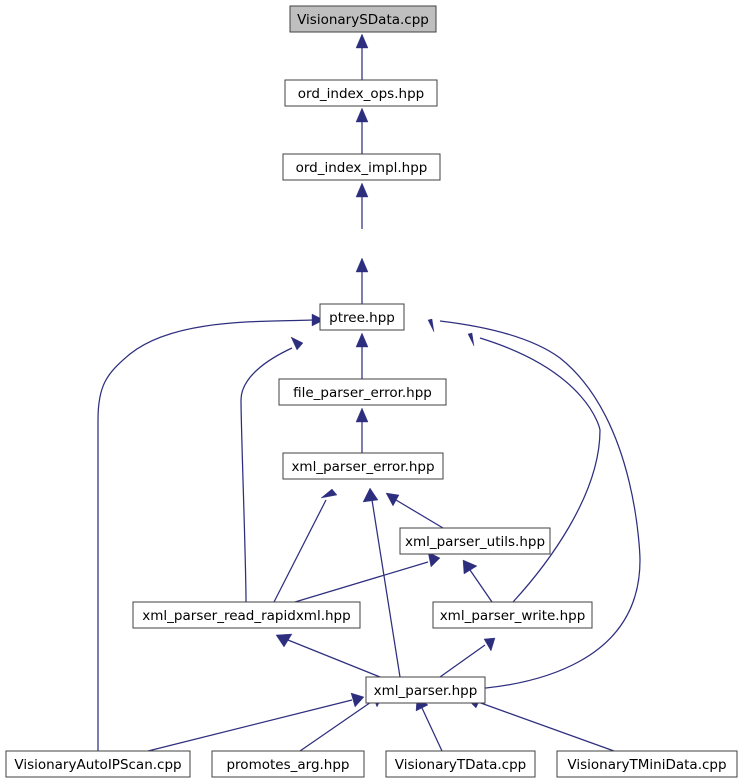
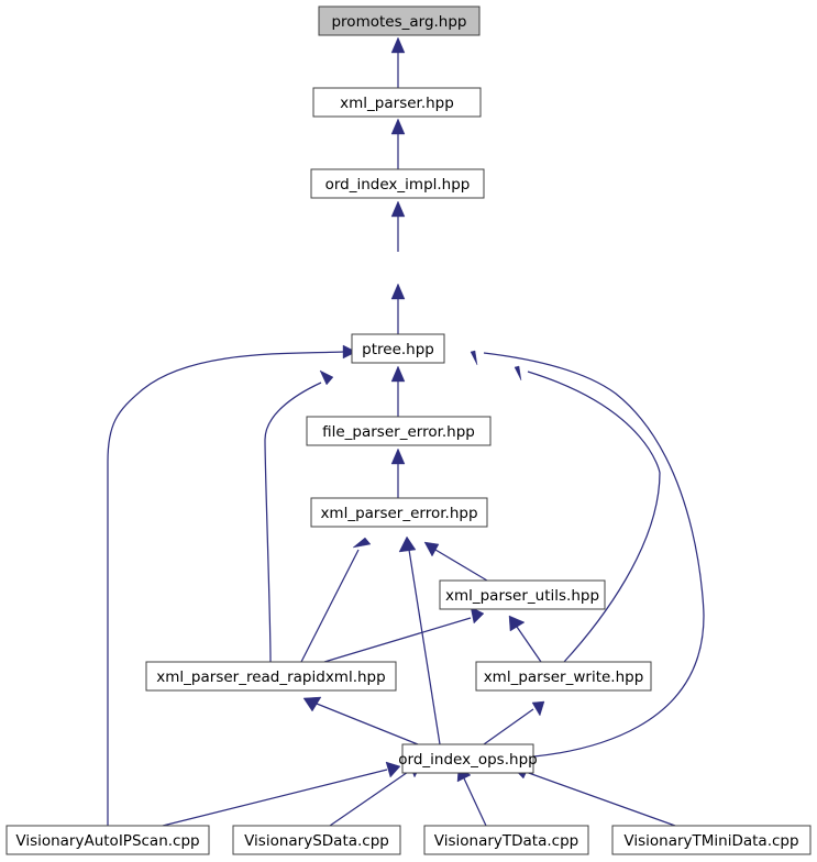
- VisionarySData.cpp
+ promotes_arg.hpp
- ord_index_ops.hpp
+ xml_parser.hpp
  ord_index_impl.hpp
  ptree.hpp
  file_parser_error.hpp
  xml_parser_error.hpp
  xml_parser_utils.hpp
  xml_parser_read_rapidxml.hpp
  xml_parser_write.hpp
- xml_parser.hpp
+ ord_index_ops.hpp
  VisionaryAutoIPScan.cpp
- promotes_arg.hpp
+ VisionarySData.cpp
  VisionaryTData.cpp
  VisionaryTMiniData.cpp
